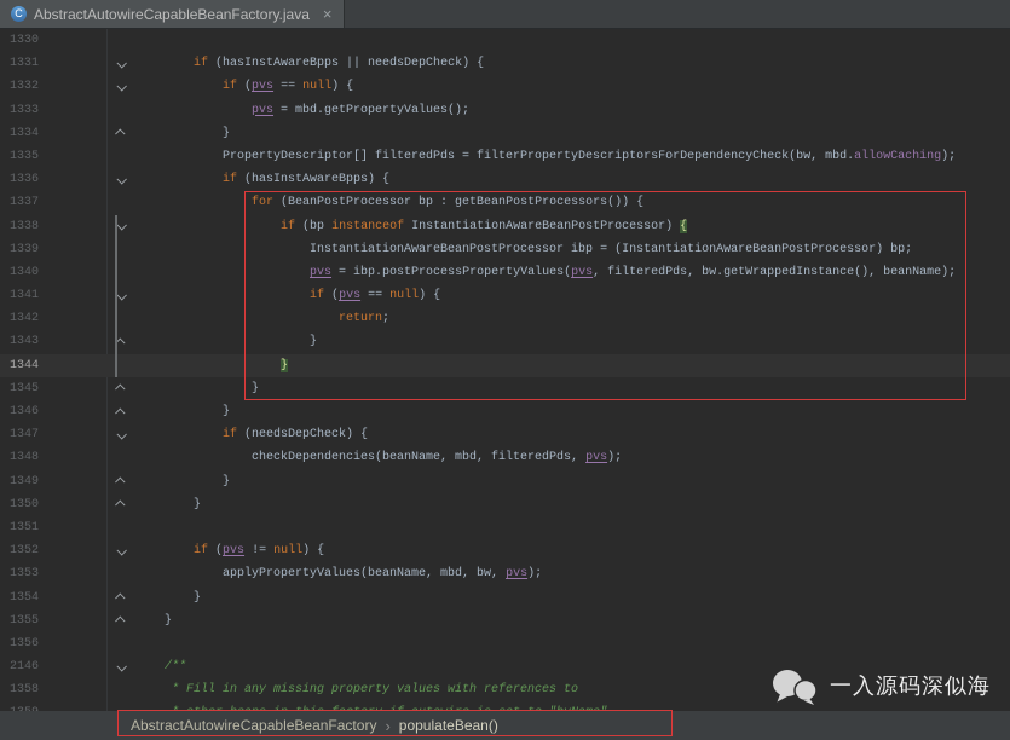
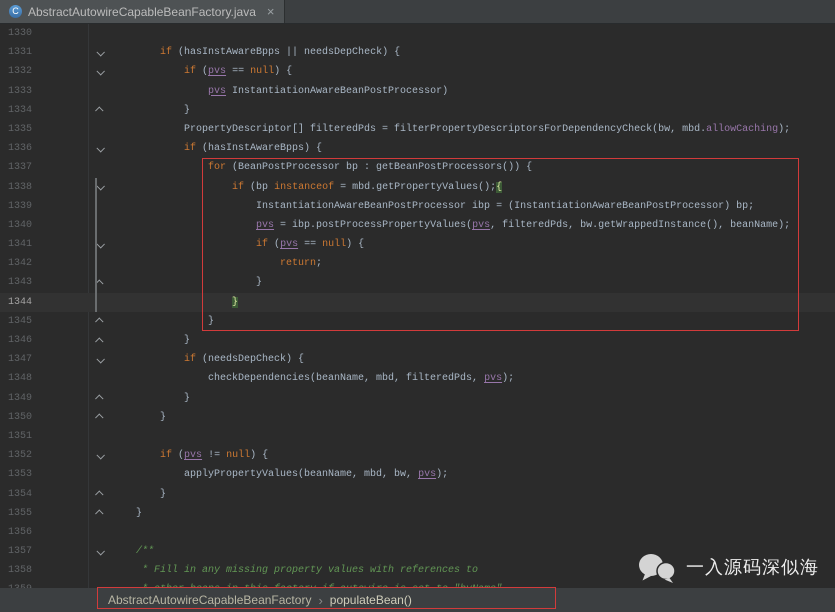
  C
  AbstractAutowireCapableBeanFactory.java
  ×
  1330
  1331
  if (hasInstAwareBpps || needsDepCheck) {
  1332
  if (pvs == null) {
  1333
- pvs = mbd.getPropertyValues();
+ pvs InstantiationAwareBeanPostProcessor)
  1334
  }
  1335
  PropertyDescriptor[] filteredPds = filterPropertyDescriptorsForDependencyCheck(bw, mbd.allowCaching);
  1336
  if (hasInstAwareBpps) {
  1337
  for (BeanPostProcessor bp : getBeanPostProcessors()) {
  1338
- if (bp instanceof InstantiationAwareBeanPostProcessor) {
+ if (bp instanceof = mbd.getPropertyValues();{
  1339
  InstantiationAwareBeanPostProcessor ibp = (InstantiationAwareBeanPostProcessor) bp;
  1340
  pvs = ibp.postProcessPropertyValues(pvs, filteredPds, bw.getWrappedInstance(), beanName);
  1341
  if (pvs == null) {
  1342
  return;
  1343
  }
  1344
  }
  1345
  }
  1346
  }
  1347
  if (needsDepCheck) {
  1348
  checkDependencies(beanName, mbd, filteredPds, pvs);
  1349
  }
  1350
  }
  1351
  1352
  if (pvs != null) {
  1353
  applyPropertyValues(beanName, mbd, bw, pvs);
  1354
  }
  1355
  }
  1356
- 2146
+ 1357
  /**
  1358
  * Fill in any missing property values with references to
  一入源码深似海
  AbstractAutowireCapableBeanFactory
  ›
  populateBean()
